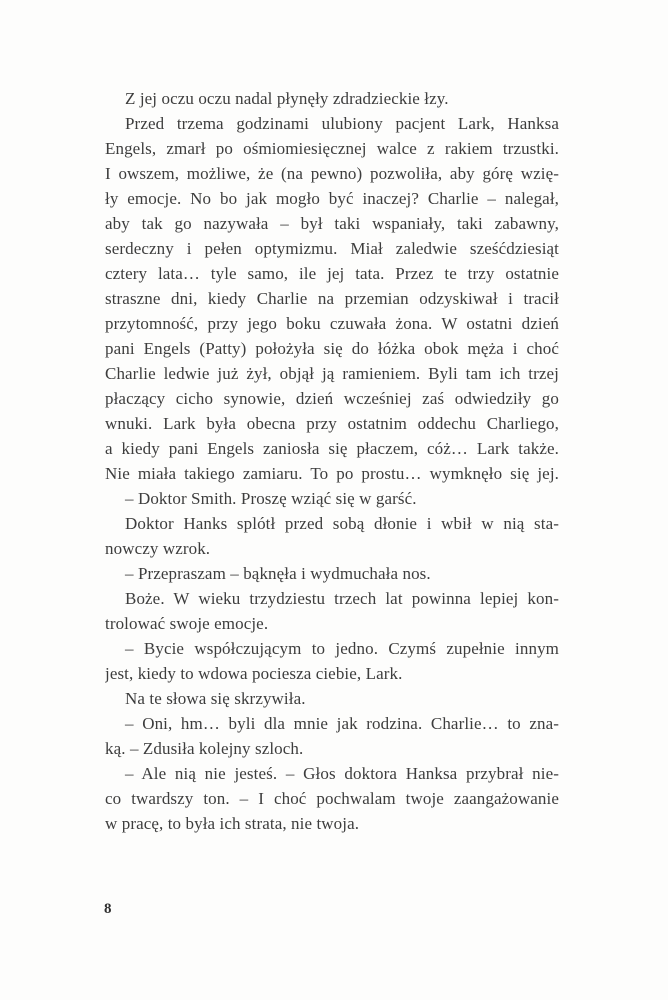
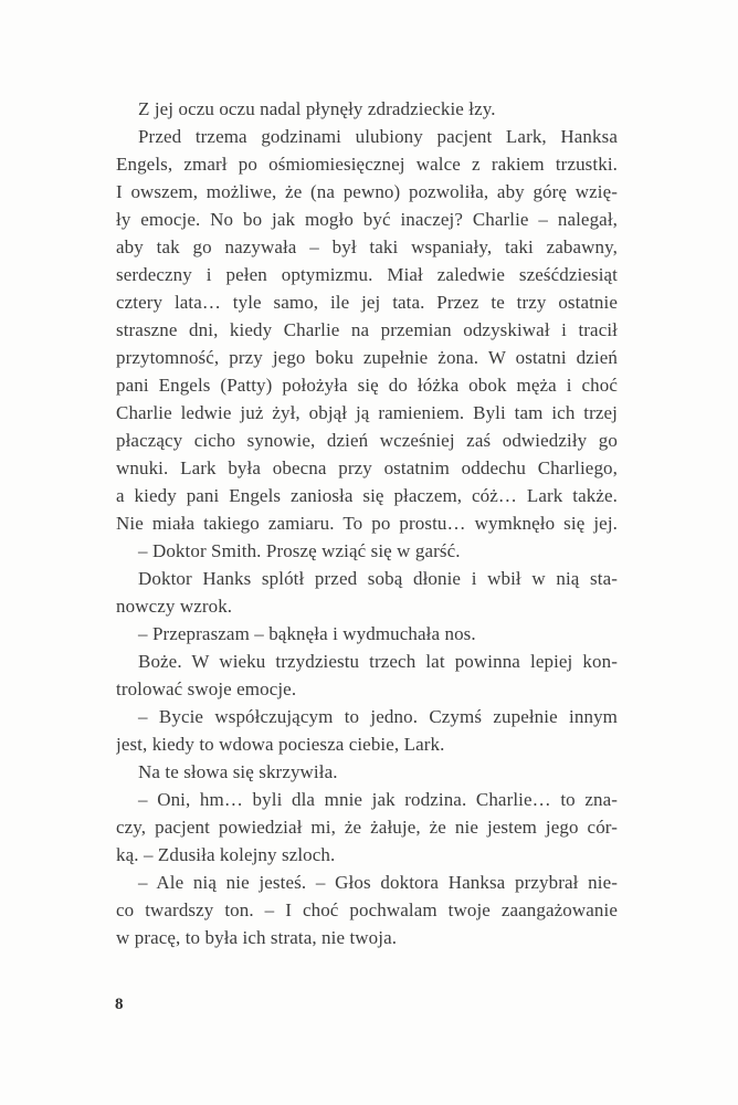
  Z jej oczu oczu nadal płynęły zdradzieckie łzy.
  Przed trzema godzinami ulubiony pacjent Lark, Hanksa
  Engels, zmarł po ośmiomiesięcznej walce z rakiem trzustki.
  I owszem, możliwe, że (na pewno) pozwoliła, aby górę wzię-
  ły emocje. No bo jak mogło być inaczej? Charlie – nalegał,
  aby tak go nazywała – był taki wspaniały, taki zabawny,
  serdeczny i pełen optymizmu. Miał zaledwie sześćdziesiąt
  cztery lata… tyle samo, ile jej tata. Przez te trzy ostatnie
  straszne dni, kiedy Charlie na przemian odzyskiwał i tracił
- przytomność, przy jego boku czuwała żona. W ostatni dzień
+ przytomność, przy jego boku zupełnie żona. W ostatni dzień
  pani Engels (Patty) położyła się do łóżka obok męża i choć
  Charlie ledwie już żył, objął ją ramieniem. Byli tam ich trzej
  płaczący cicho synowie, dzień wcześniej zaś odwiedziły go
  wnuki. Lark była obecna przy ostatnim oddechu Charliego,
  a kiedy pani Engels zaniosła się płaczem, cóż… Lark także.
  Nie miała takiego zamiaru. To po prostu… wymknęło się jej.
  – Doktor Smith. Proszę wziąć się w garść.
  Doktor Hanks splótł przed sobą dłonie i wbił w nią sta-
  nowczy wzrok.
  – Przepraszam – bąknęła i wydmuchała nos.
  Boże. W wieku trzydziestu trzech lat powinna lepiej kon-
  trolować swoje emocje.
  – Bycie współczującym to jedno. Czymś zupełnie innym
  jest, kiedy to wdowa pociesza ciebie, Lark.
  Na te słowa się skrzywiła.
  – Oni, hm… byli dla mnie jak rodzina. Charlie… to zna-
+ czy, pacjent powiedział mi, że żałuje, że nie jestem jego cór-
  ką. – Zdusiła kolejny szloch.
  – Ale nią nie jesteś. – Głos doktora Hanksa przybrał nie-
  co twardszy ton. – I choć pochwalam twoje zaangażowanie
  w pracę, to była ich strata, nie twoja.
  8
